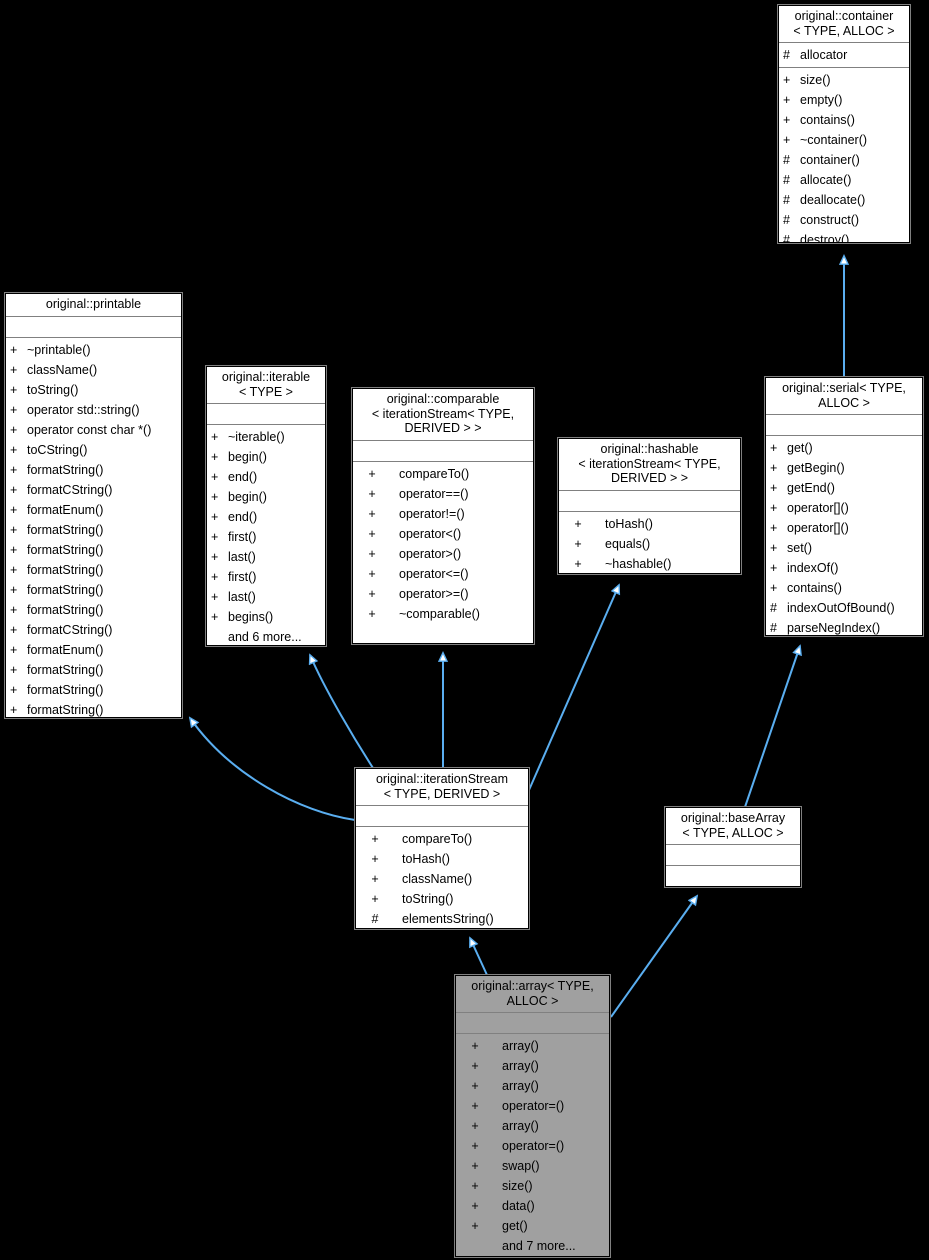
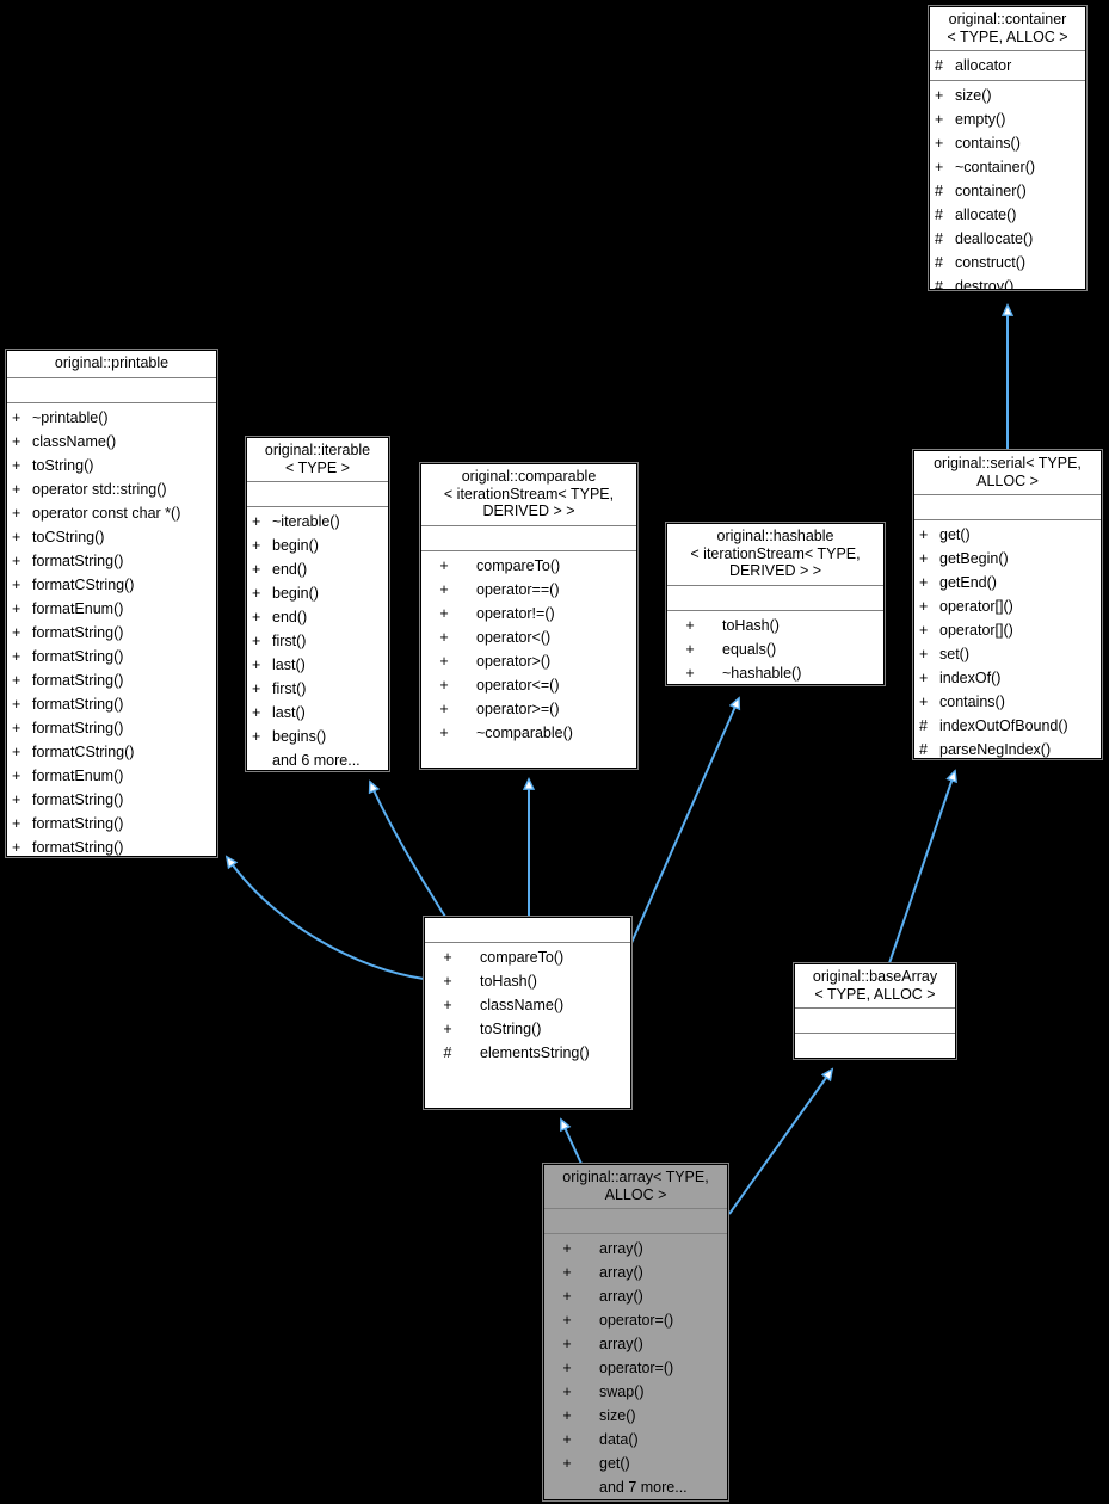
  original::container
  < TYPE, ALLOC >
  #
  allocator
  +
  size()
  +
  empty()
  +
  contains()
  +
  ~container()
  #
  container()
  #
  allocate()
  #
  deallocate()
  #
  construct()
  #
  destroy()
  original::printable
  +
  ~printable()
  +
  className()
  +
  toString()
  +
  operator std::string()
  +
  operator const char *()
  +
  toCString()
  +
  formatString()
  +
  formatCString()
  +
  formatEnum()
  +
  formatString()
  +
  formatString()
  +
  formatString()
  +
  formatString()
  +
  formatString()
  +
  formatCString()
  +
  formatEnum()
  +
  formatString()
  +
  formatString()
  +
  formatString()
  original::iterable
  < TYPE >
  +
  ~iterable()
  +
  begin()
  +
  end()
  +
  begin()
  +
  end()
  +
  first()
  +
  last()
  +
  first()
  +
  last()
  +
  begins()
  and 6 more...
  original::comparable
  < iterationStream< TYPE,
  DERIVED > >
  +
  compareTo()
  +
  operator==()
  +
  operator!=()
  +
  operator<()
  +
  operator>()
  +
  operator<=()
  +
  operator>=()
  +
  ~comparable()
  original::hashable
  < iterationStream< TYPE,
  DERIVED > >
  +
  toHash()
  +
  equals()
  +
  ~hashable()
  original::serial< TYPE,
  ALLOC >
  +
  get()
  +
  getBegin()
  +
  getEnd()
  +
  operator[]()
  +
  operator[]()
  +
  set()
  +
  indexOf()
  +
  contains()
  #
  indexOutOfBound()
  #
  parseNegIndex()
- original::iterationStream
- < TYPE, DERIVED >
  +
  compareTo()
  +
  toHash()
  +
  className()
  +
  toString()
  #
  elementsString()
  original::baseArray
  < TYPE, ALLOC >
  original::array< TYPE,
  ALLOC >
  +
  array()
  +
  array()
  +
  array()
  +
  operator=()
  +
  array()
  +
  operator=()
  +
  swap()
  +
  size()
  +
  data()
  +
  get()
  and 7 more...
